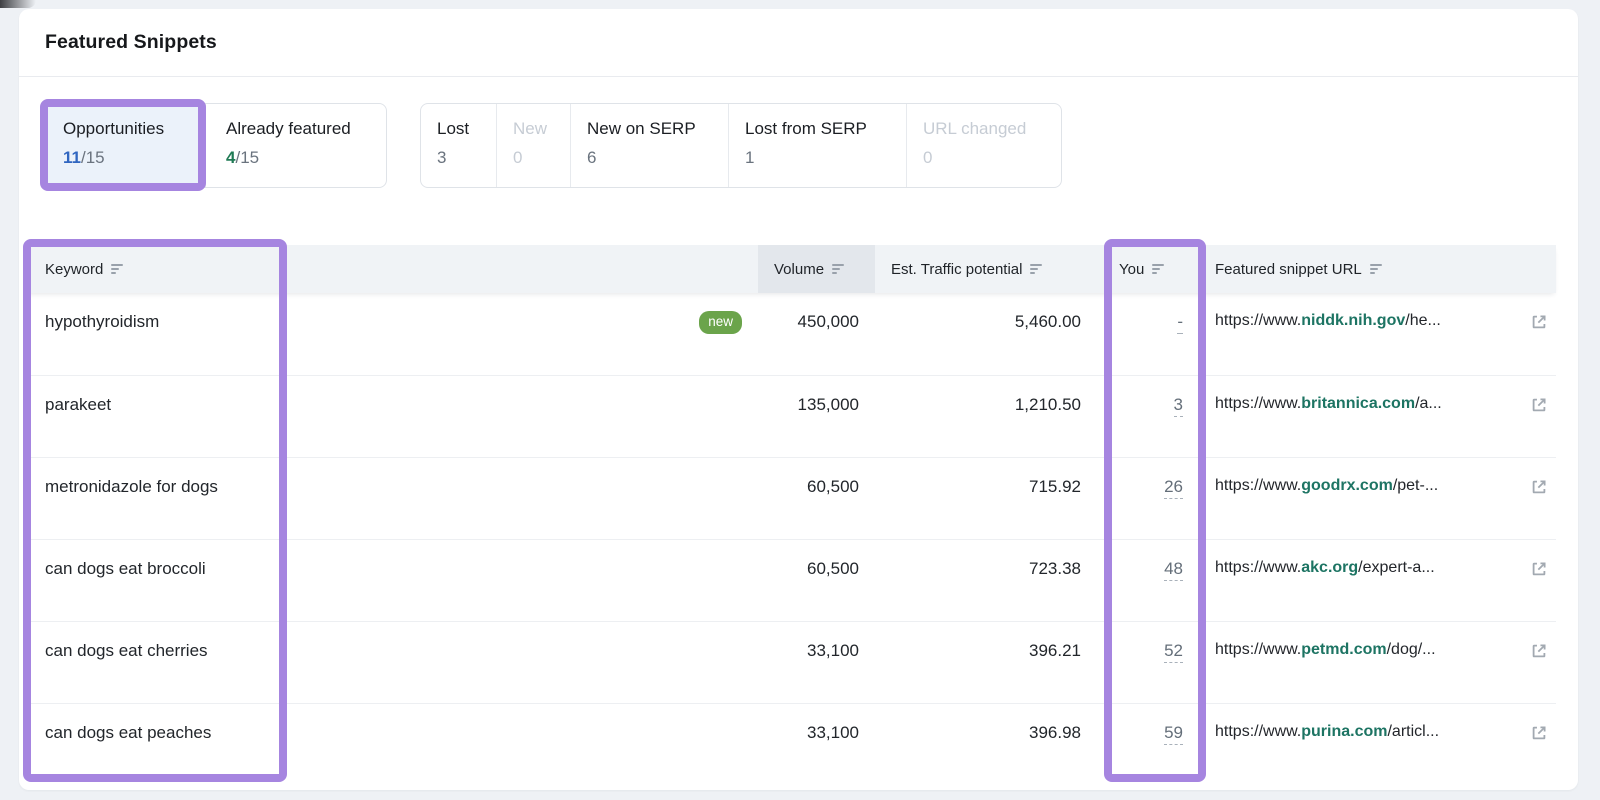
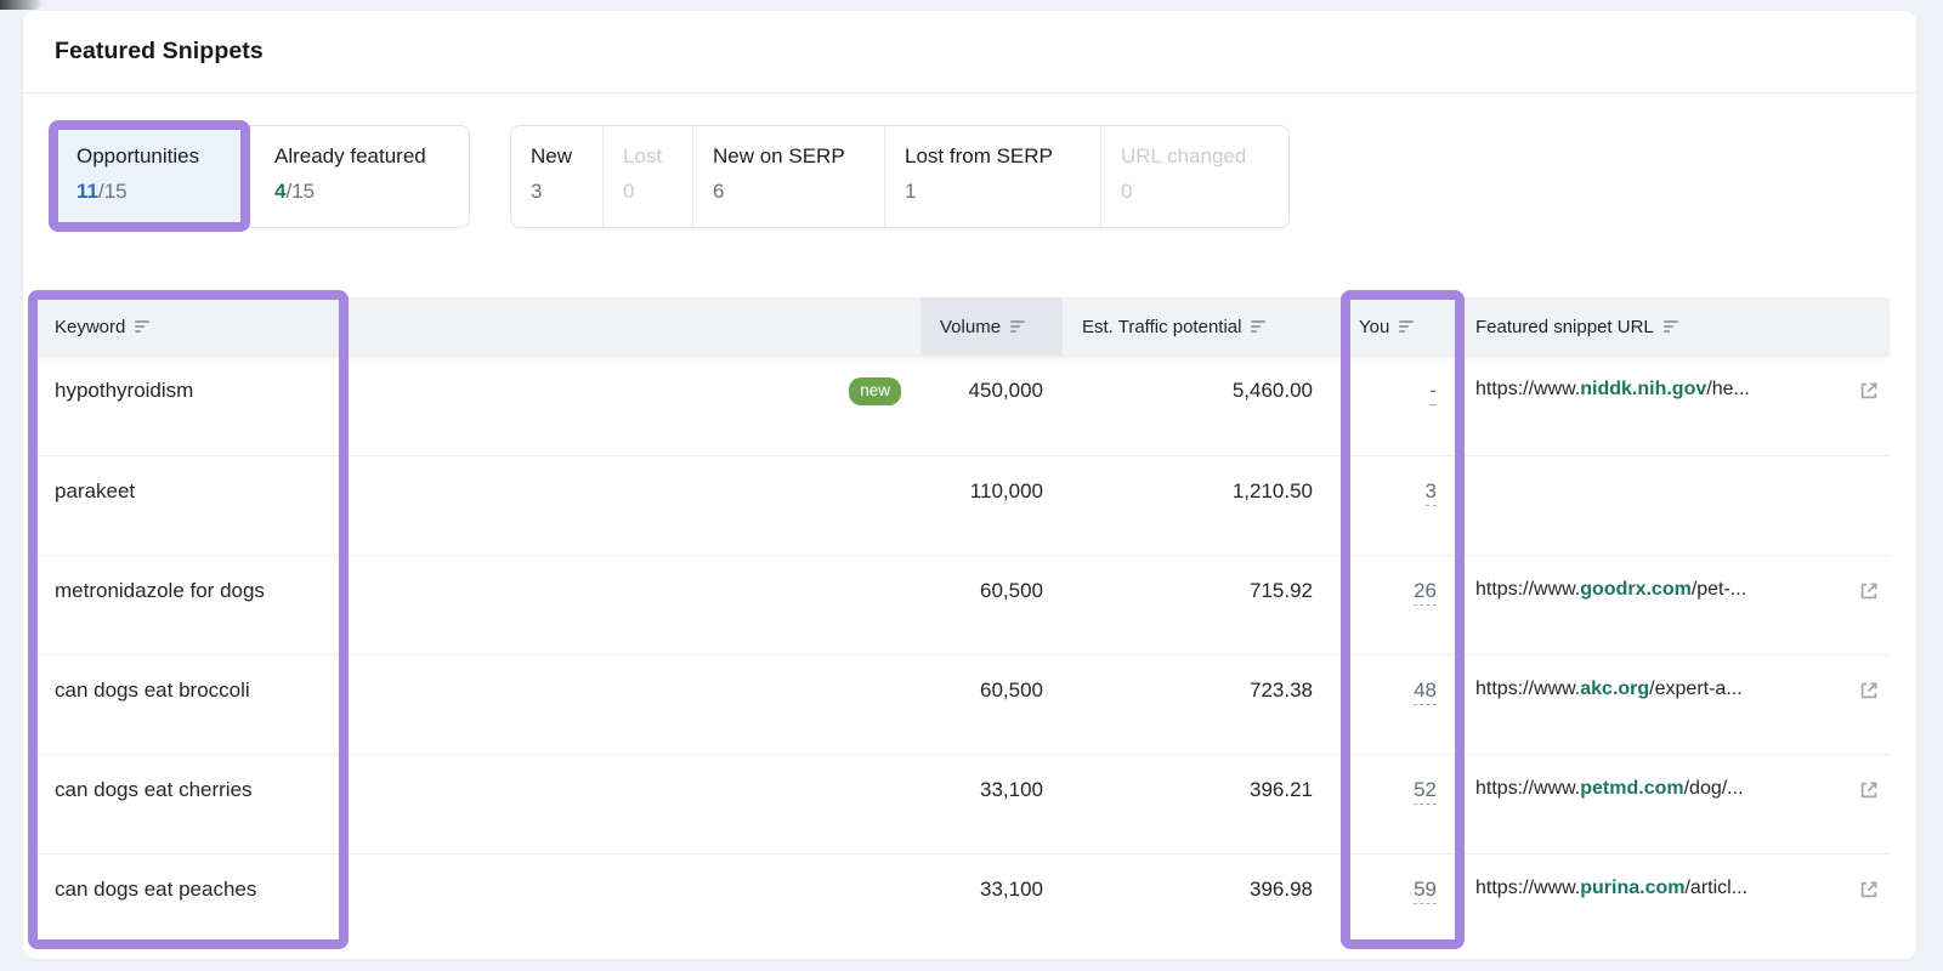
  Featured Snippets
  Opportunities
  11/15
  Already featured
  4/15
- Lost
+ New
  3
- New
+ Lost
  0
  New on SERP
  6
  Lost from SERP
  1
  URL changed
  0
  Keyword
  Volume
  Est. Traffic potential
  You
  Featured snippet URL
  hypothyroidism
  new
  450,000
  5,460.00
  -
  https://www.niddk.nih.gov/he...
  parakeet
- 135,000
+ 110,000
  1,210.50
  3
- https://www.britannica.com/a...
  metronidazole for dogs
  60,500
  715.92
  26
  https://www.goodrx.com/pet-...
  can dogs eat broccoli
  60,500
  723.38
  48
  https://www.akc.org/expert-a...
  can dogs eat cherries
  33,100
  396.21
  52
  https://www.petmd.com/dog/...
  can dogs eat peaches
  33,100
  396.98
  59
  https://www.purina.com/articl...
